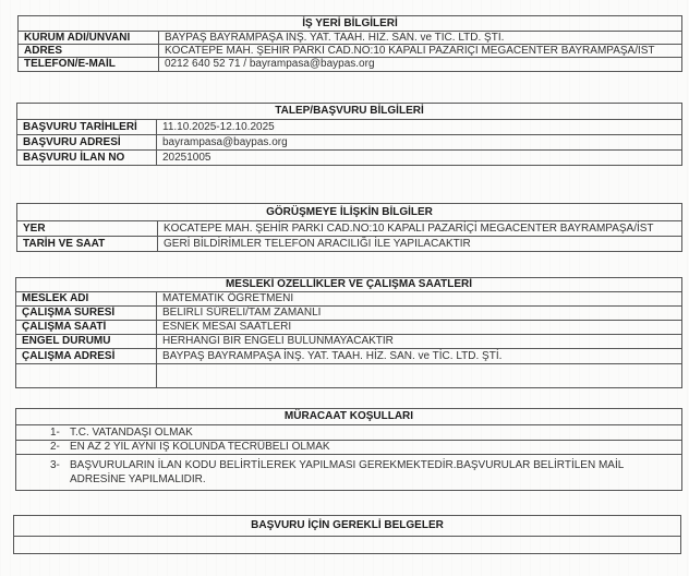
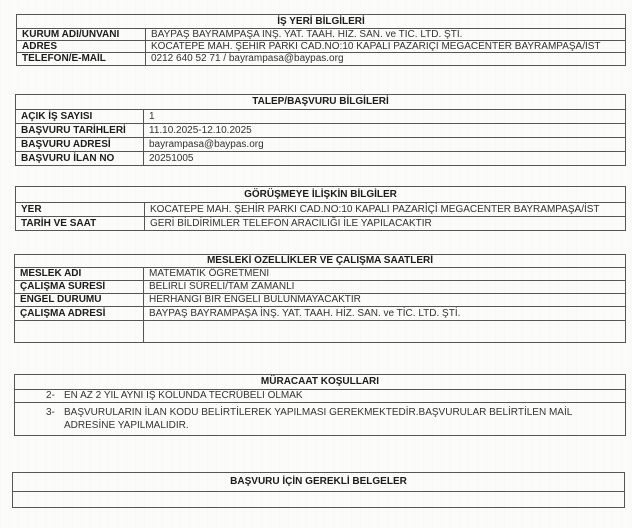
  İŞ YERİ BİLGİLERİ
  KURUM ADI/ÜNVANI	BAYPAŞ BAYRAMPAŞA İNŞ. YAT. TAAH. HİZ. SAN. ve TİC. LTD. ŞTİ.
  ADRES	KOCATEPE MAH. ŞEHİR PARKI CAD.NO:10 KAPALI PAZARİÇİ MEGACENTER BAYRAMPAŞA/İST
  TELEFON/E-MAİL	0212 640 52 71 / bayrampasa@baypas.org
  TALEP/BAŞVURU BİLGİLERİ
+ AÇIK İŞ SAYISI	1
  BAŞVURU TARİHLERİ	11.10.2025-12.10.2025
  BAŞVURU ADRESİ	bayrampasa@baypas.org
  BAŞVURU İLAN NO	20251005
  GÖRÜŞMEYE İLİŞKİN BİLGİLER
  YER	KOCATEPE MAH. ŞEHİR PARKI CAD.NO:10 KAPALI PAZARİÇİ MEGACENTER BAYRAMPAŞA/İST
  TARİH VE SAAT	GERİ BİLDİRİMLER TELEFON ARACILIĞI İLE YAPILACAKTIR
  MESLEKİ ÖZELLİKLER VE ÇALIŞMA SAATLERİ
  MESLEK ADI	MATEMATİK ÖĞRETMENİ
  ÇALIŞMA SÜRESİ	BELİRLİ SÜRELİ/TAM ZAMANLI
- ÇALIŞMA SAATİ	ESNEK MESAİ SAATLERİ
  ENGEL DURUMU	HERHANGİ BİR ENGELİ BULUNMAYACAKTIR
  ÇALIŞMA ADRESİ	BAYPAŞ BAYRAMPAŞA İNŞ. YAT. TAAH. HİZ. SAN. ve TİC. LTD. ŞTİ.
  MÜRACAAT KOŞULLARI
- 1- T.C. VATANDAŞI OLMAK
  2- EN AZ 2 YIL AYNI İŞ KOLUNDA TECRÜBELİ OLMAK
  3- BAŞVURULARIN İLAN KODU BELİRTİLEREK YAPILMASI GEREKMEKTEDİR.BAŞVURULAR BELİRTİLEN MAİL ADRESİNE YAPILMALIDIR.
  BAŞVURU İÇİN GEREKLİ BELGELER
